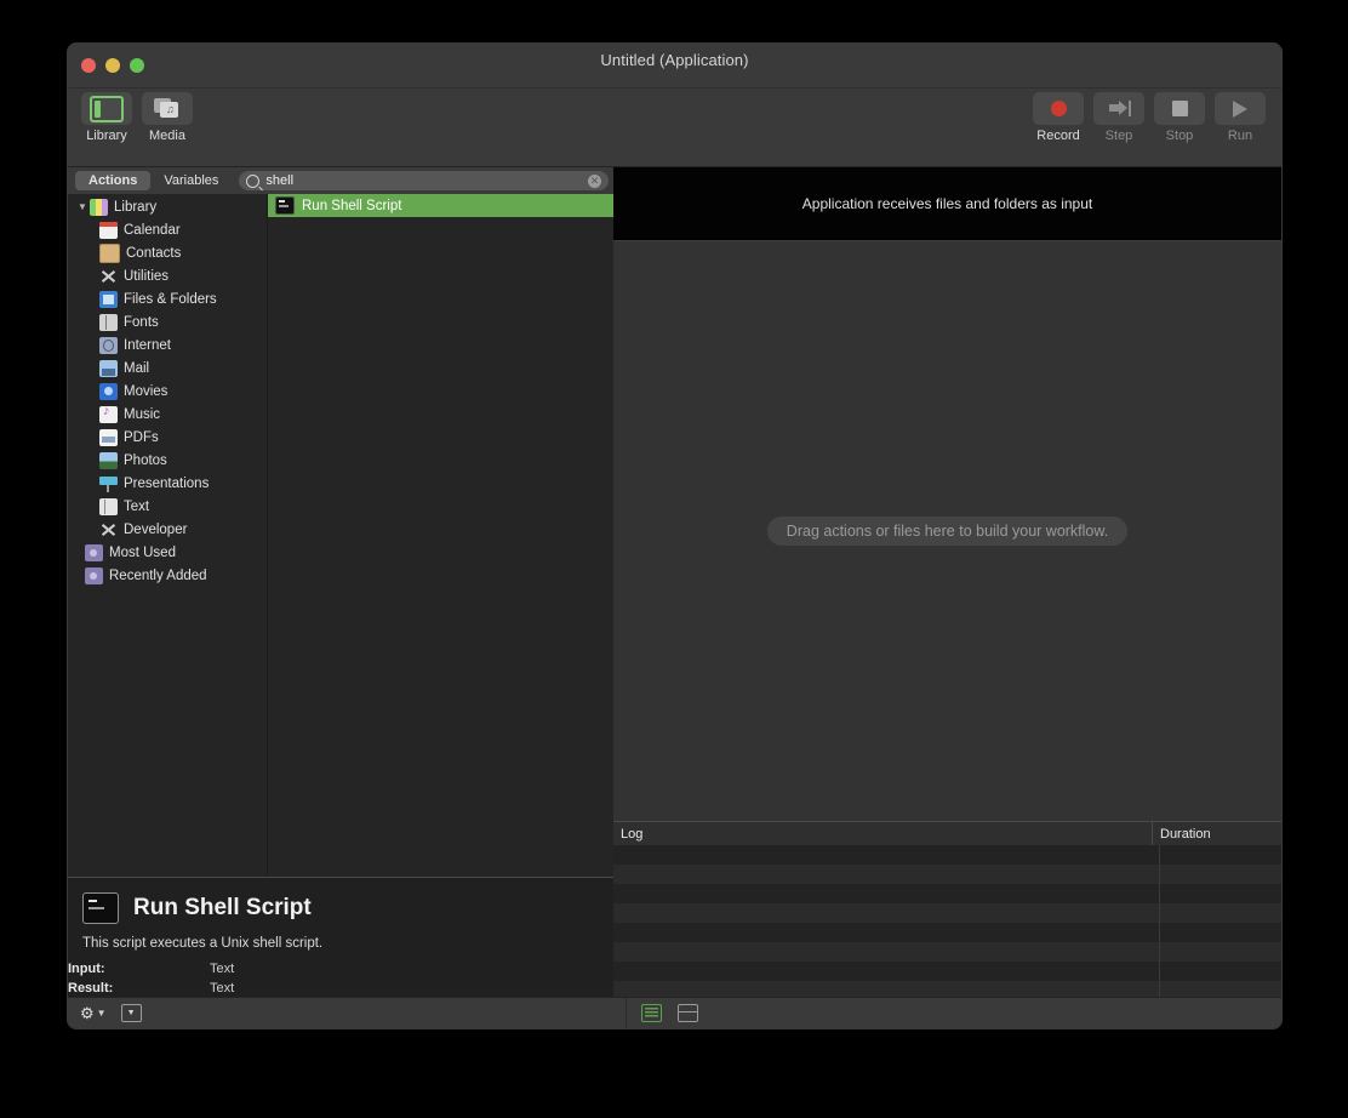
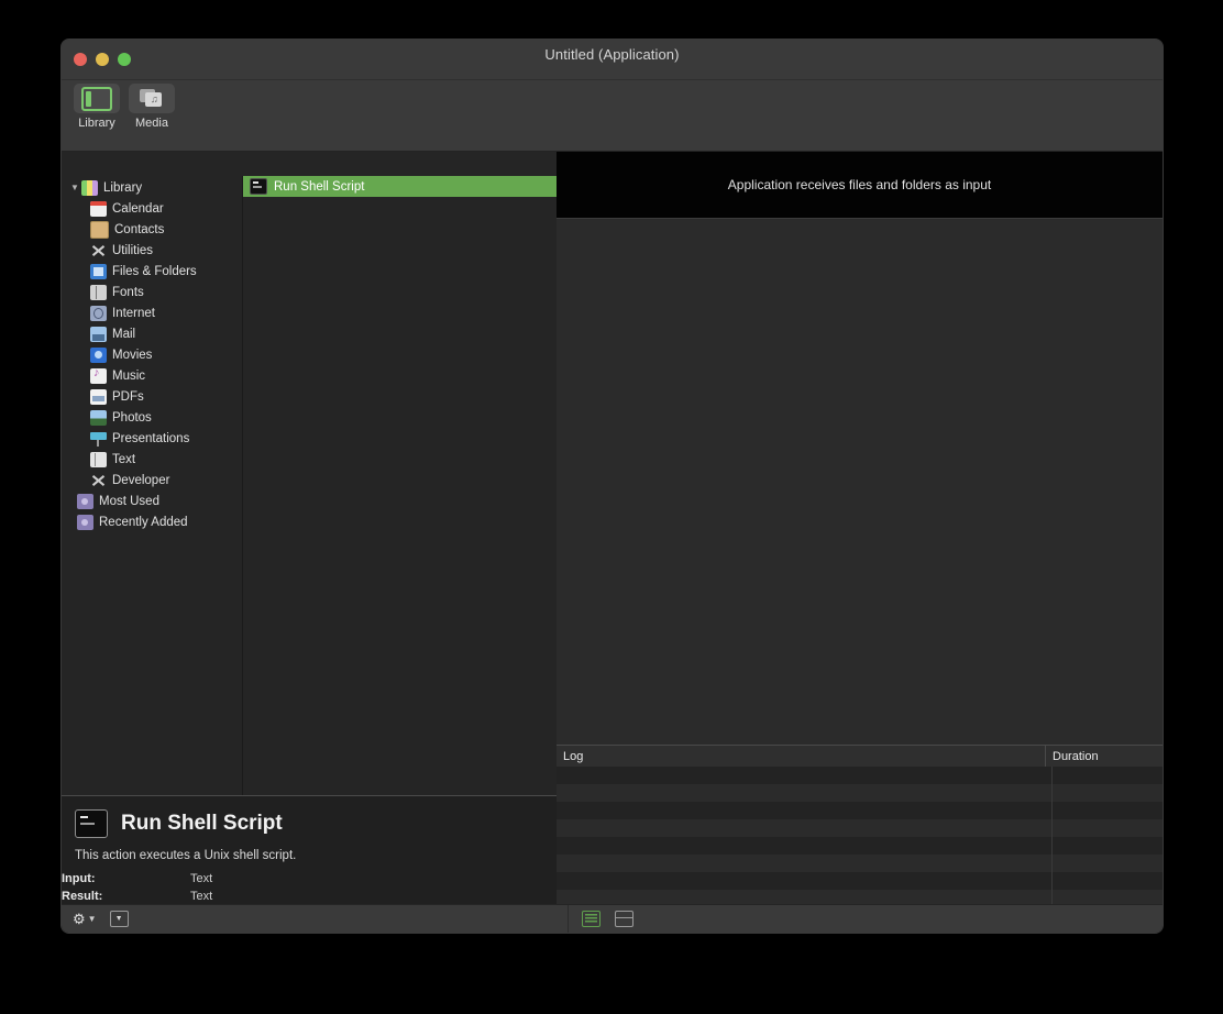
  Untitled (Application)
  Library
  ♫
  Media
- Record
- Step
- Stop
- Run
- Actions
- Variables
- shell
- ✕
  ▼
  Library
  Calendar
  Contacts
  Utilities
  Files & Folders
  Fonts
  Internet
  Mail
  Movies
  Music
  PDFs
  Photos
  Presentations
  Text
  Developer
  Most Used
  Recently Added
  Run Shell Script
  Run Shell Script
- This script executes a Unix shell script.
+ This action executes a Unix shell script.
  Input:
  Text
  Result:
  Text
  Application receives files and folders as input
- Drag actions or files here to build your workflow.
  Log
  Duration
  ⚙
  ▼
